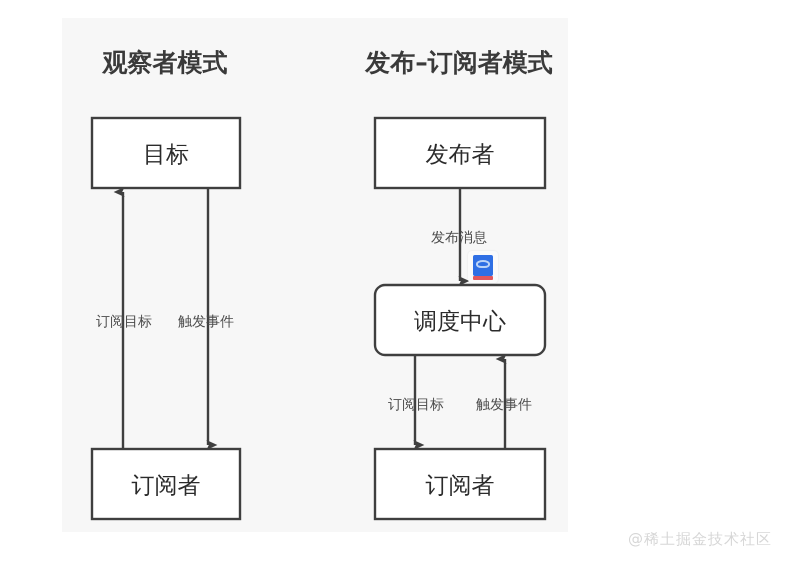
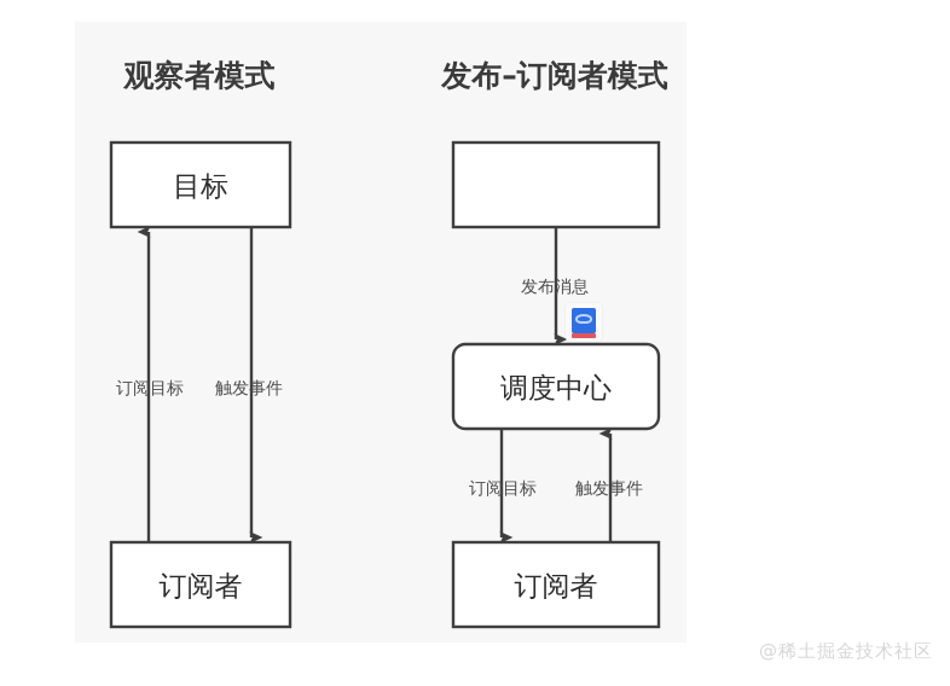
  观察者模式
  目标
  订阅者
  订阅目标
  触发事件
  发布–订阅者模式
- 发布者
  调度中心
  订阅者
  发布消息
  订阅目标
  触发事件
  @稀土掘金技术社区
